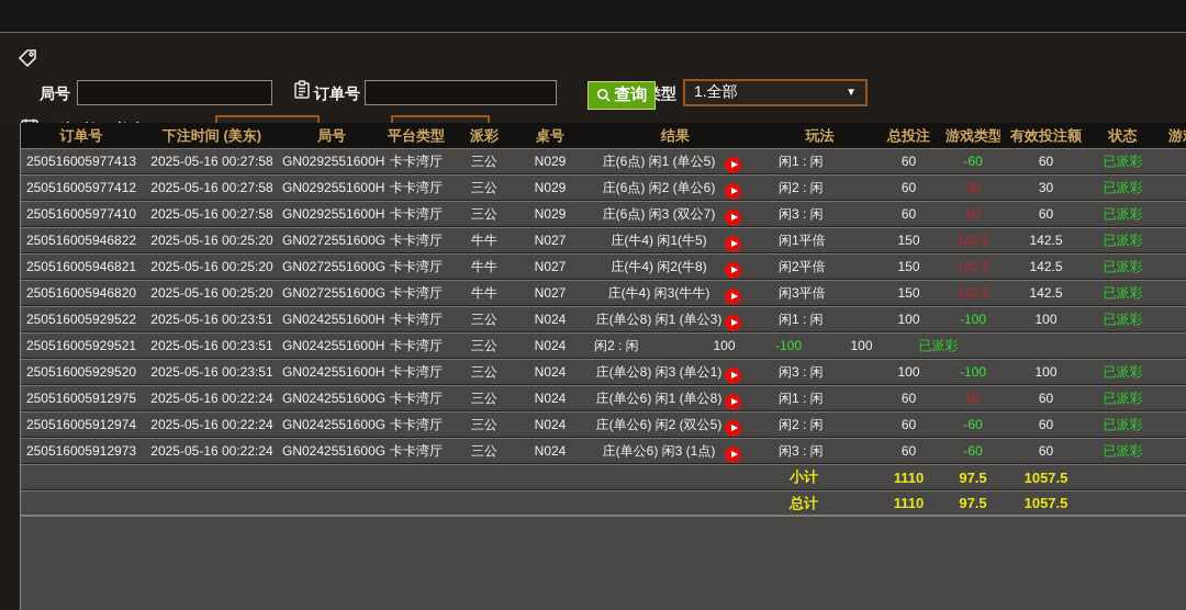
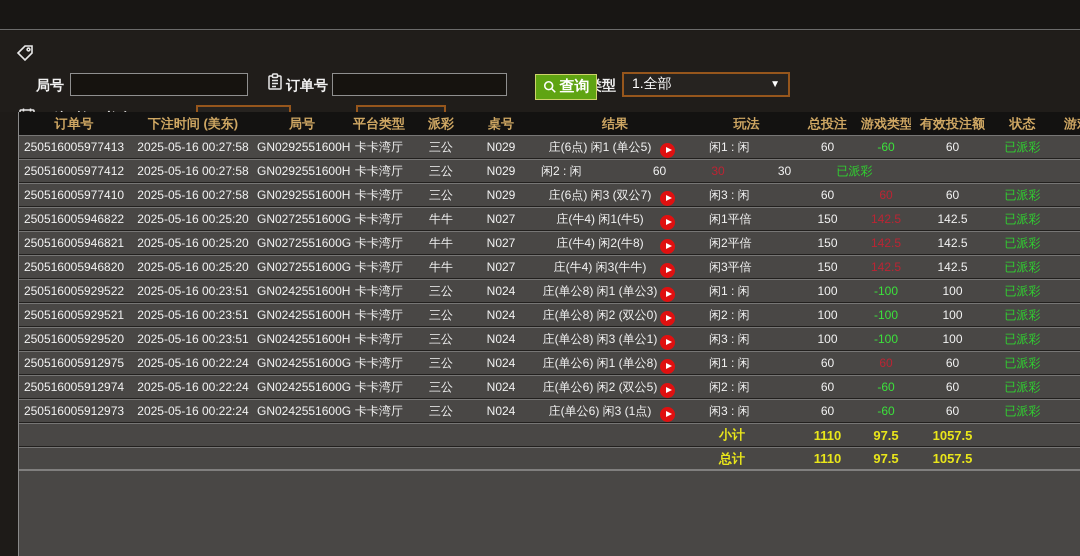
  局号
  订单号
  1.全部
  ▼
  查询
  订单号
  下注时间 (美东)
  局号
  平台类型
  派彩
  桌号
  结果
  玩法
  总投注
  游戏类型
  有效投注额
  状态
  250516005977413
  2025-05-16 00:27:58
  GN0292551600H
  卡卡湾厅
  三公
  N029
  庄(6点) 闲1 (单公5)
  闲1 : 闲
  60
  -60
  60
  已派彩
  250516005977412
  2025-05-16 00:27:58
  GN0292551600H
  卡卡湾厅
  三公
  N029
- 庄(6点) 闲2 (单公6)
  闲2 : 闲
  60
  30
  30
  已派彩
  250516005977410
  2025-05-16 00:27:58
  GN0292551600H
  卡卡湾厅
  三公
  N029
  庄(6点) 闲3 (双公7)
  闲3 : 闲
  60
  60
  60
  已派彩
  250516005946822
  2025-05-16 00:25:20
  GN0272551600G
  卡卡湾厅
  牛牛
  N027
  庄(牛4) 闲1(牛5)
  闲1平倍
  150
  142.5
  142.5
  已派彩
  250516005946821
  2025-05-16 00:25:20
  GN0272551600G
  卡卡湾厅
  牛牛
  N027
  庄(牛4) 闲2(牛8)
  闲2平倍
  150
  142.5
  142.5
  已派彩
  250516005946820
  2025-05-16 00:25:20
  GN0272551600G
  卡卡湾厅
  牛牛
  N027
  庄(牛4) 闲3(牛牛)
  闲3平倍
  150
  142.5
  142.5
  已派彩
  250516005929522
  2025-05-16 00:23:51
  GN0242551600H
  卡卡湾厅
  三公
  N024
  庄(单公8) 闲1 (单公3)
  闲1 : 闲
  100
  -100
  100
  已派彩
  250516005929521
  2025-05-16 00:23:51
  GN0242551600H
  卡卡湾厅
  三公
  N024
+ 庄(单公8) 闲2 (双公0)
  闲2 : 闲
  100
  -100
  100
  已派彩
  250516005929520
  2025-05-16 00:23:51
  GN0242551600H
  卡卡湾厅
  三公
  N024
  庄(单公8) 闲3 (单公1)
  闲3 : 闲
  100
  -100
  100
  已派彩
  250516005912975
  2025-05-16 00:22:24
  GN0242551600G
  卡卡湾厅
  三公
  N024
  庄(单公6) 闲1 (单公8)
  闲1 : 闲
  60
  60
  60
  已派彩
  250516005912974
  2025-05-16 00:22:24
  GN0242551600G
  卡卡湾厅
  三公
  N024
  庄(单公6) 闲2 (双公5)
  闲2 : 闲
  60
  -60
  60
  已派彩
  250516005912973
  2025-05-16 00:22:24
  GN0242551600G
  卡卡湾厅
  三公
  N024
  庄(单公6) 闲3 (1点)
  闲3 : 闲
  60
  -60
  60
  已派彩
  小计
  1110
  97.5
  1057.5
  总计
  1110
  97.5
  1057.5
